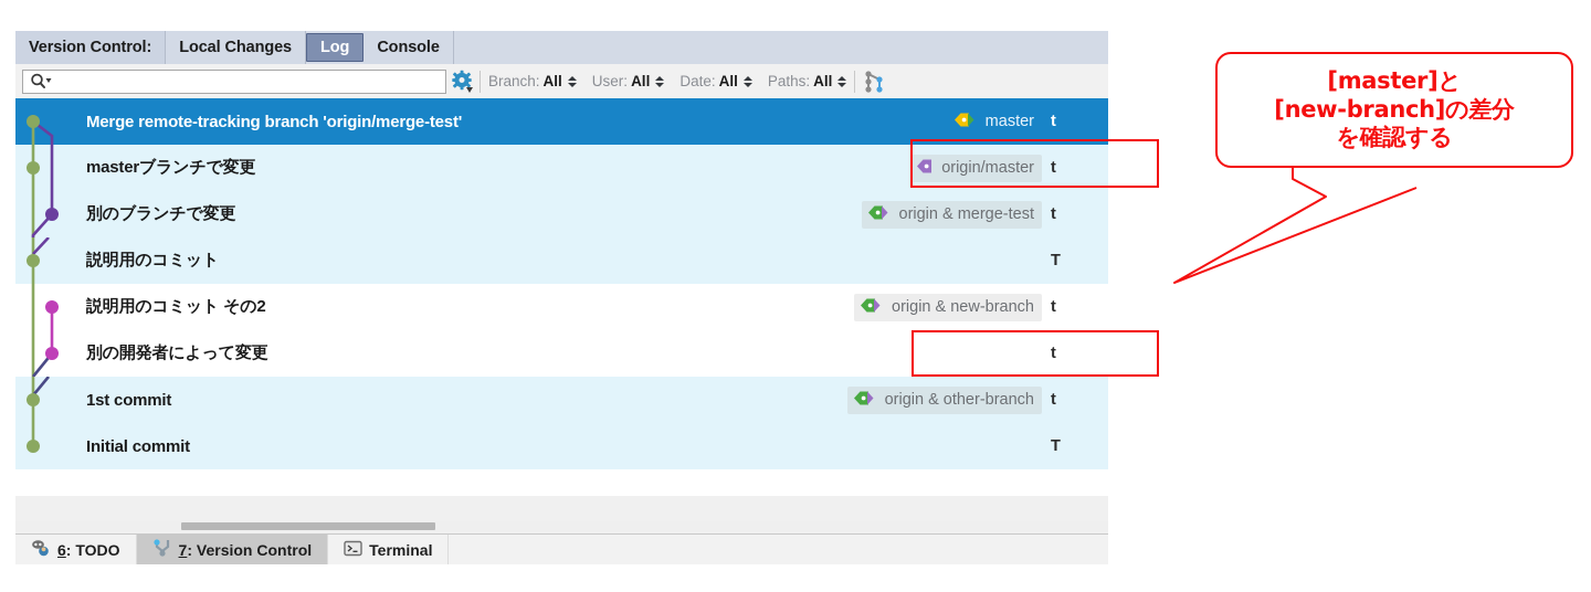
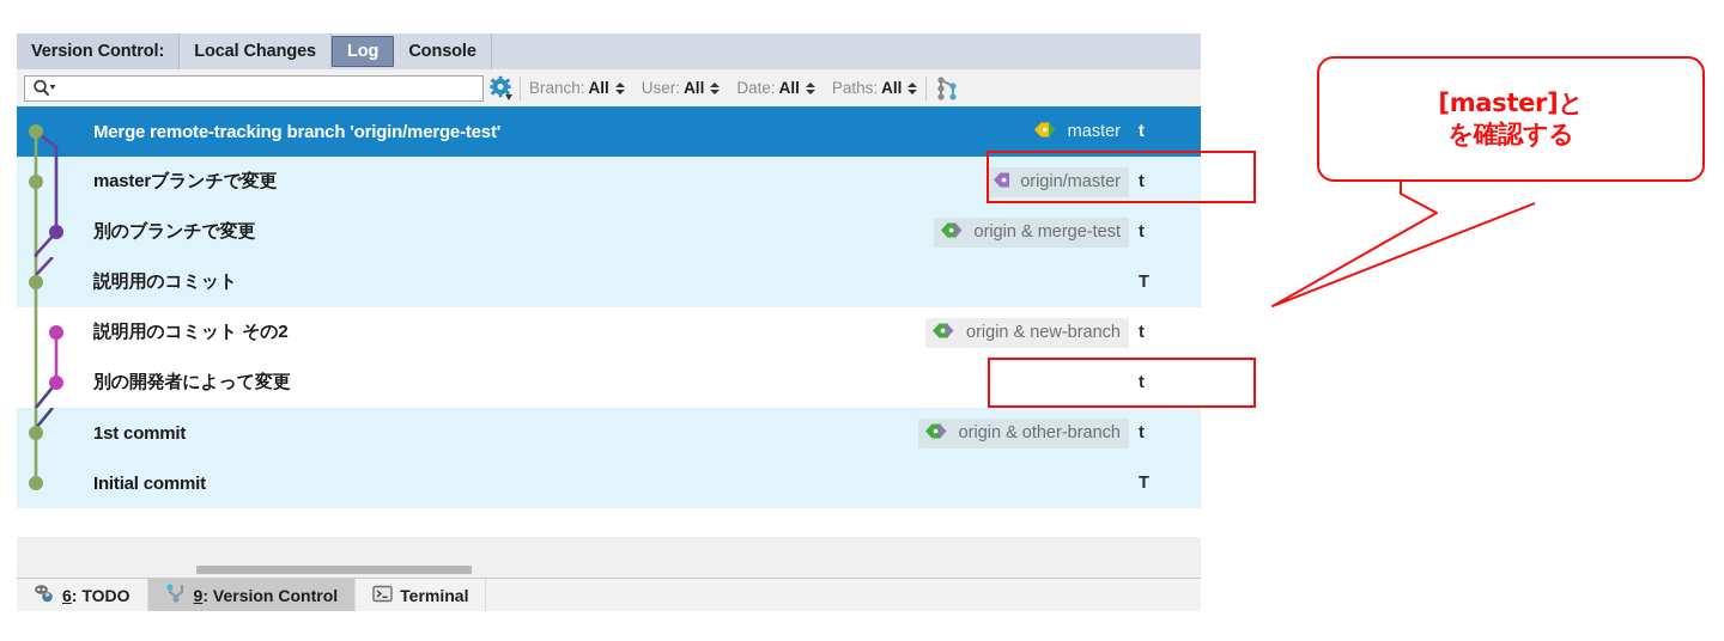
  Version Control:
  Local Changes
  Log
  Console
  Branch:
  All
  User:
  All
  Date:
  All
  Paths:
  All
  Merge remote-tracking branch 'origin/merge-test'
  master
  t
  masterブランチで変更
  origin/master
  t
  別のブランチで変更
  origin & merge-test
  t
  説明用のコミット
  T
  説明用のコミット その2
  origin & new-branch
  t
  別の開発者によって変更
  t
  1st commit
  origin & other-branch
  t
  Initial commit
  T
  6: TODO
- 7: Version Control
+ 9: Version Control
  Terminal
  [master]と
- [new-branch]の差分
  を確認する
